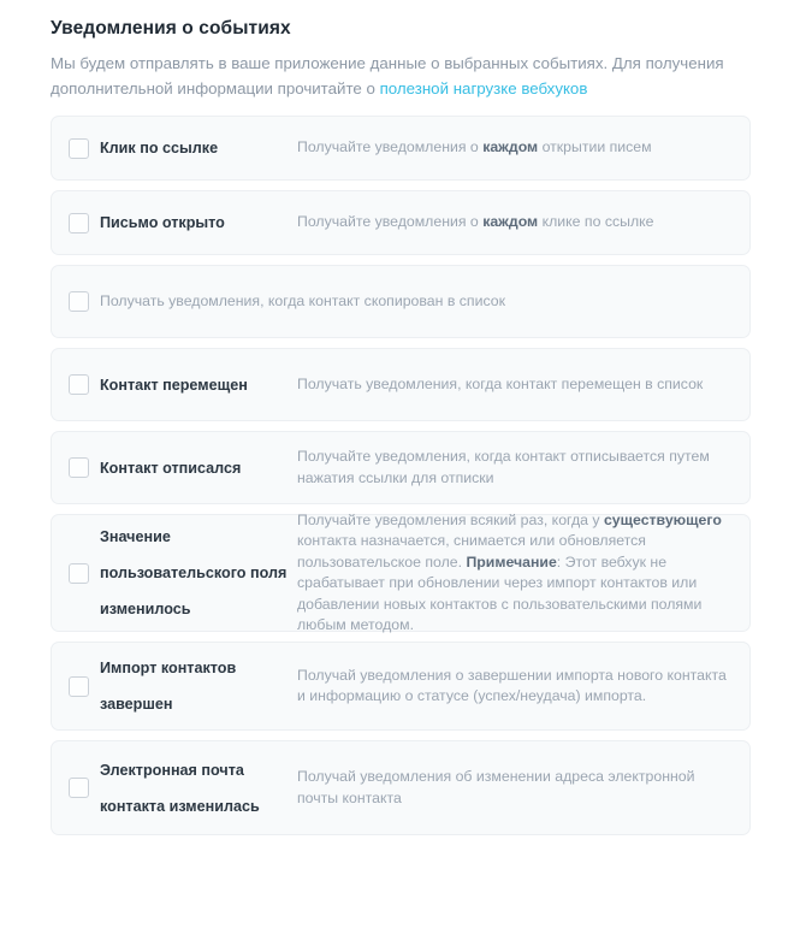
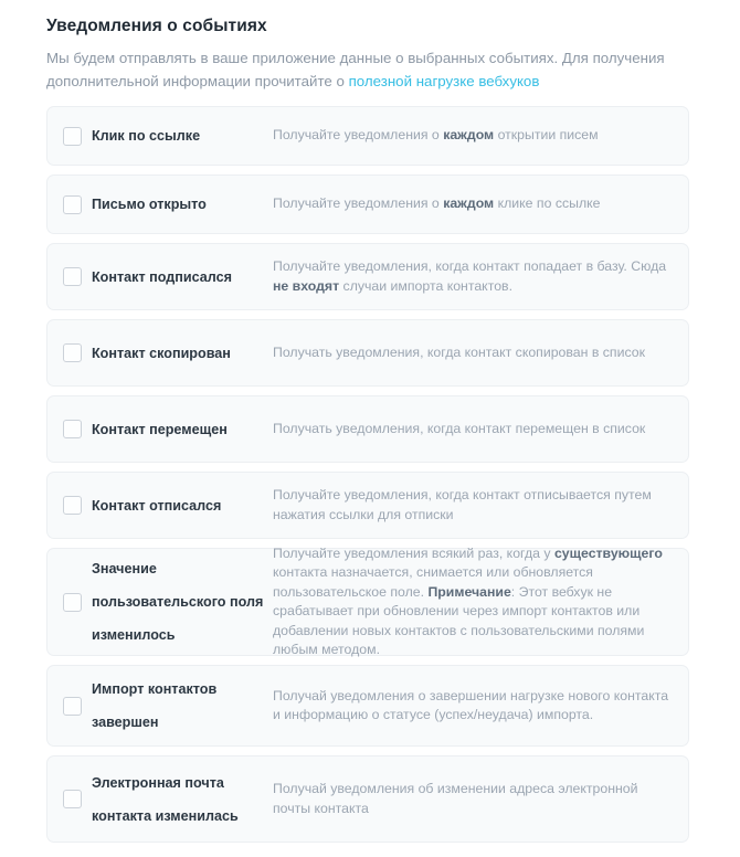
  Уведомления о событиях
  Мы будем отправлять в ваше приложение данные о выбранных событиях. Для получения дополнительной информации прочитайте о полезной нагрузке вебхуков
  Клик по ссылке
  Получайте уведомления о каждом открытии писем
  Письмо открыто
  Получайте уведомления о каждом клике по ссылке
+ Контакт подписался
+ Получайте уведомления, когда контакт попадает в базу. Сюда не входят случаи импорта контактов.
+ Контакт скопирован
  Получать уведомления, когда контакт скопирован в список
  Контакт перемещен
  Получать уведомления, когда контакт перемещен в список
  Контакт отписался
  Получайте уведомления, когда контакт отписывается путем нажатия ссылки для отписки
  Значение пользовательского поля изменилось
  Получайте уведомления всякий раз, когда у существующего контакта назначается, снимается или обновляется пользовательское поле. Примечание: Этот вебхук не срабатывает при обновлении через импорт контактов или добавлении новых контактов с пользовательскими полями любым методом.
  Импорт контактов завершен
- Получай уведомления о завершении импорта нового контакта и информацию о статусе (успех/неудача) импорта.
+ Получай уведомления о завершении нагрузке нового контакта и информацию о статусе (успех/неудача) импорта.
  Электронная почта контакта изменилась
  Получай уведомления об изменении адреса электронной почты контакта
